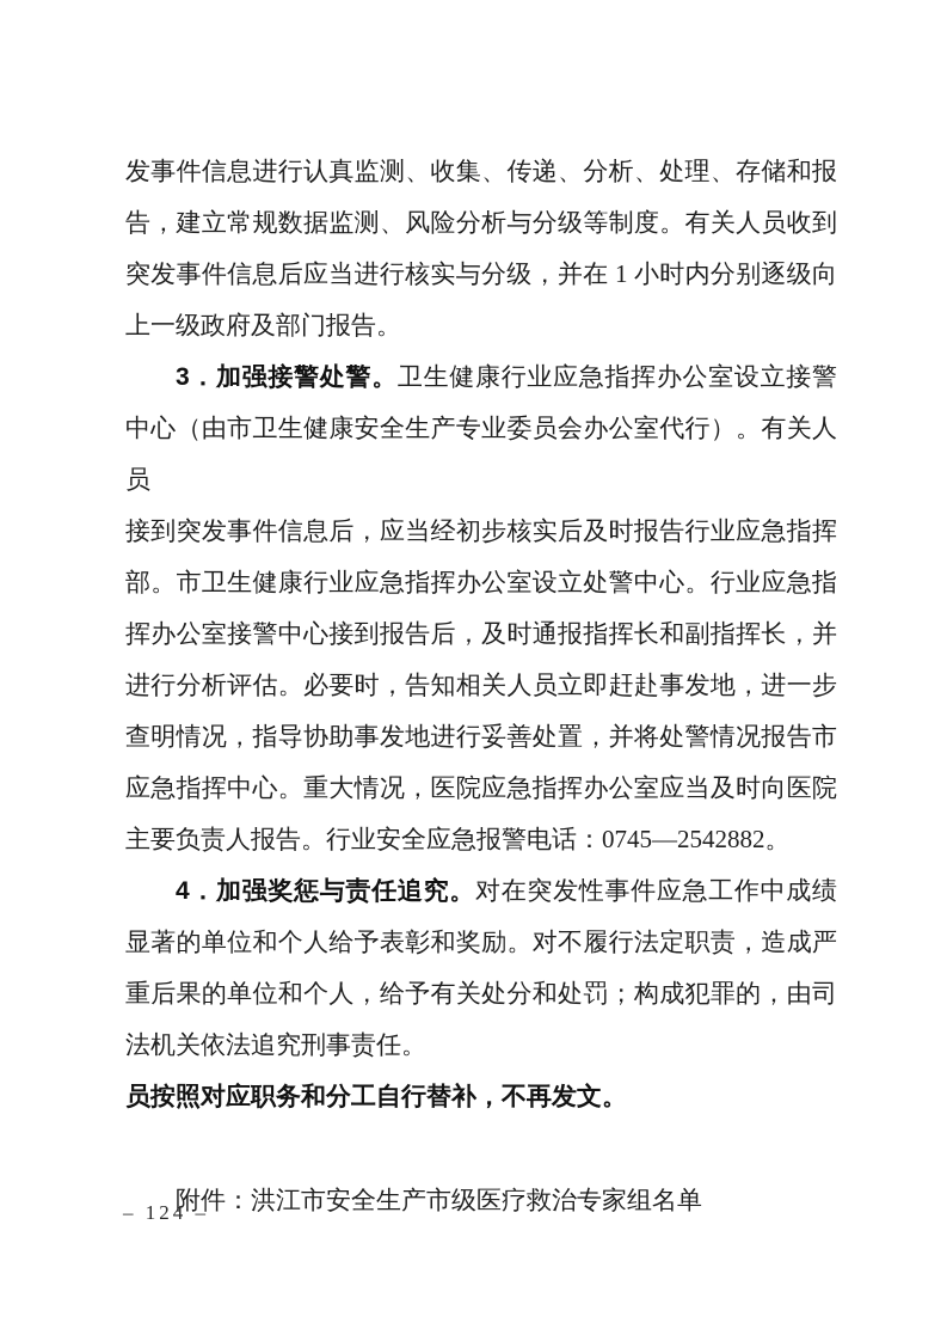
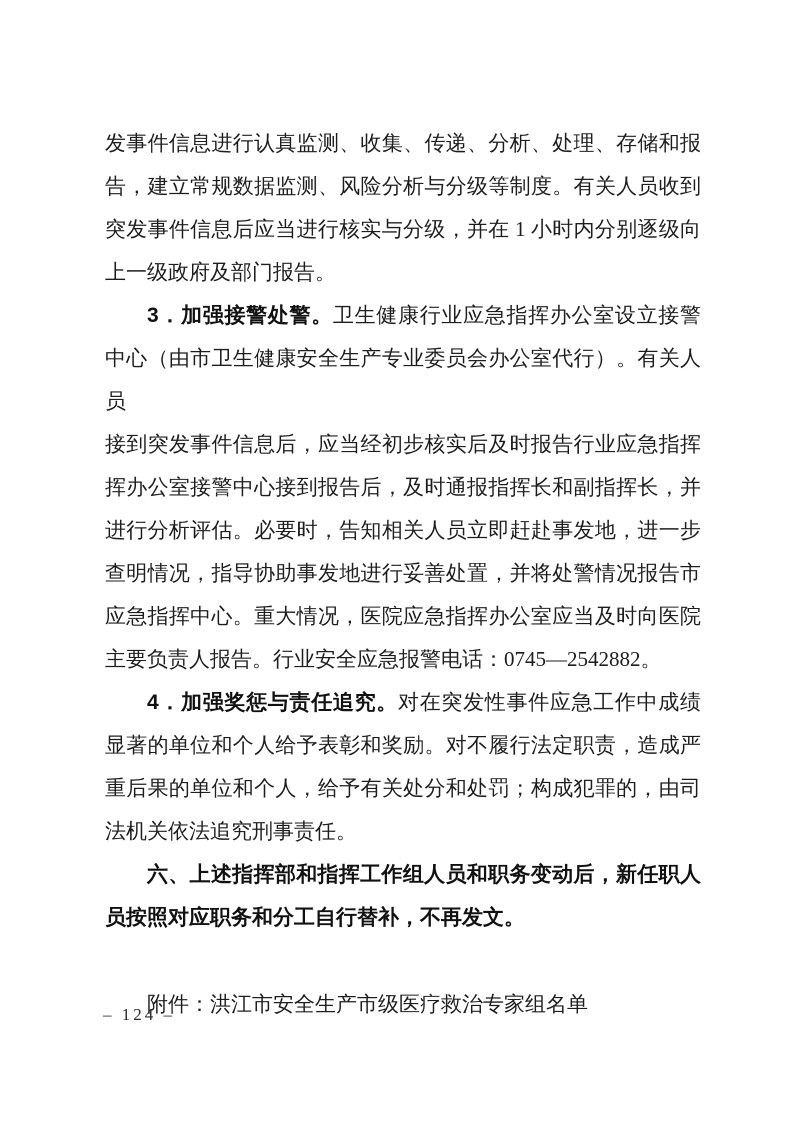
  发事件信息进行认真监测、收集、传递、分析、处理、存储和报
  告，建立常规数据监测、风险分析与分级等制度。有关人员收到
  突发事件信息后应当进行核实与分级，并在 1 小时内分别逐级向
  上一级政府及部门报告。
  3．加强接警处警。卫生健康行业应急指挥办公室设立接警
  中心（由市卫生健康安全生产专业委员会办公室代行）。有关人员
  接到突发事件信息后，应当经初步核实后及时报告行业应急指挥
- 部。市卫生健康行业应急指挥办公室设立处警中心。行业应急指
  挥办公室接警中心接到报告后，及时通报指挥长和副指挥长，并
  进行分析评估。必要时，告知相关人员立即赶赴事发地，进一步
  查明情况，指导协助事发地进行妥善处置，并将处警情况报告市
  应急指挥中心。重大情况，医院应急指挥办公室应当及时向医院
  主要负责人报告。行业安全应急报警电话：0745—2542882。
  4．加强奖惩与责任追究。对在突发性事件应急工作中成绩
  显著的单位和个人给予表彰和奖励。对不履行法定职责，造成严
  重后果的单位和个人，给予有关处分和处罚；构成犯罪的，由司
  法机关依法追究刑事责任。
+ 六、上述指挥部和指挥工作组人员和职务变动后，新任职人
  员按照对应职务和分工自行替补，不再发文。
  附件：洪江市安全生产市级医疗救治专家组名单
  – 124 –
